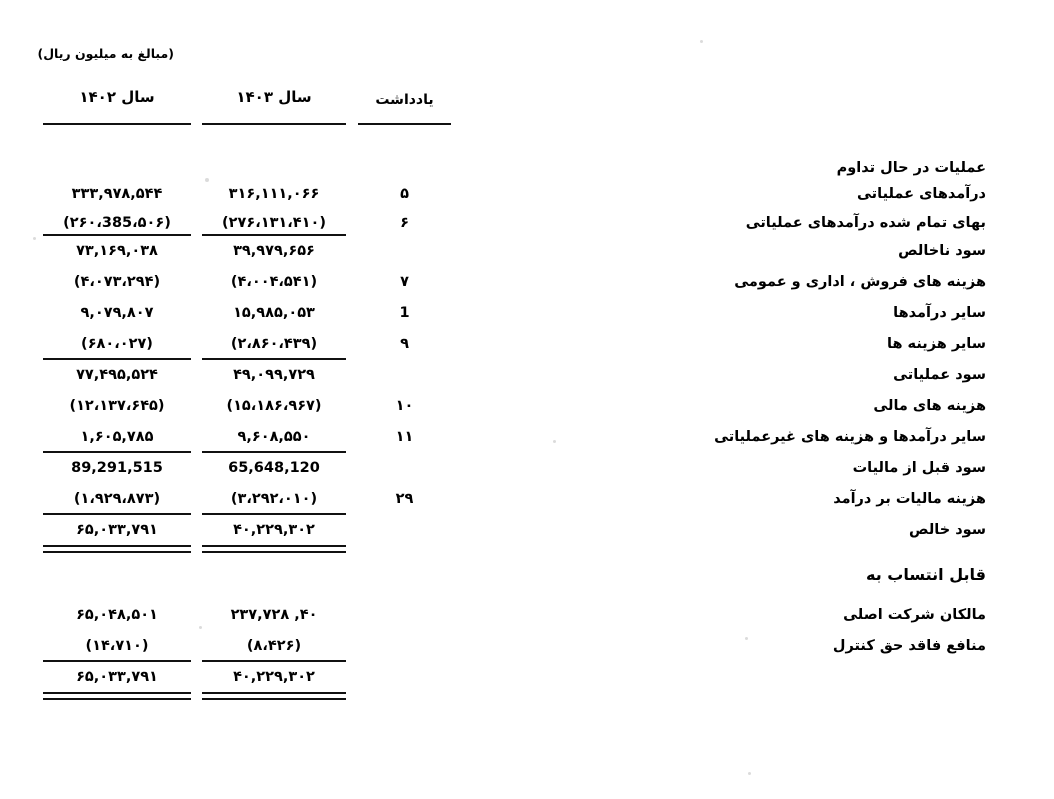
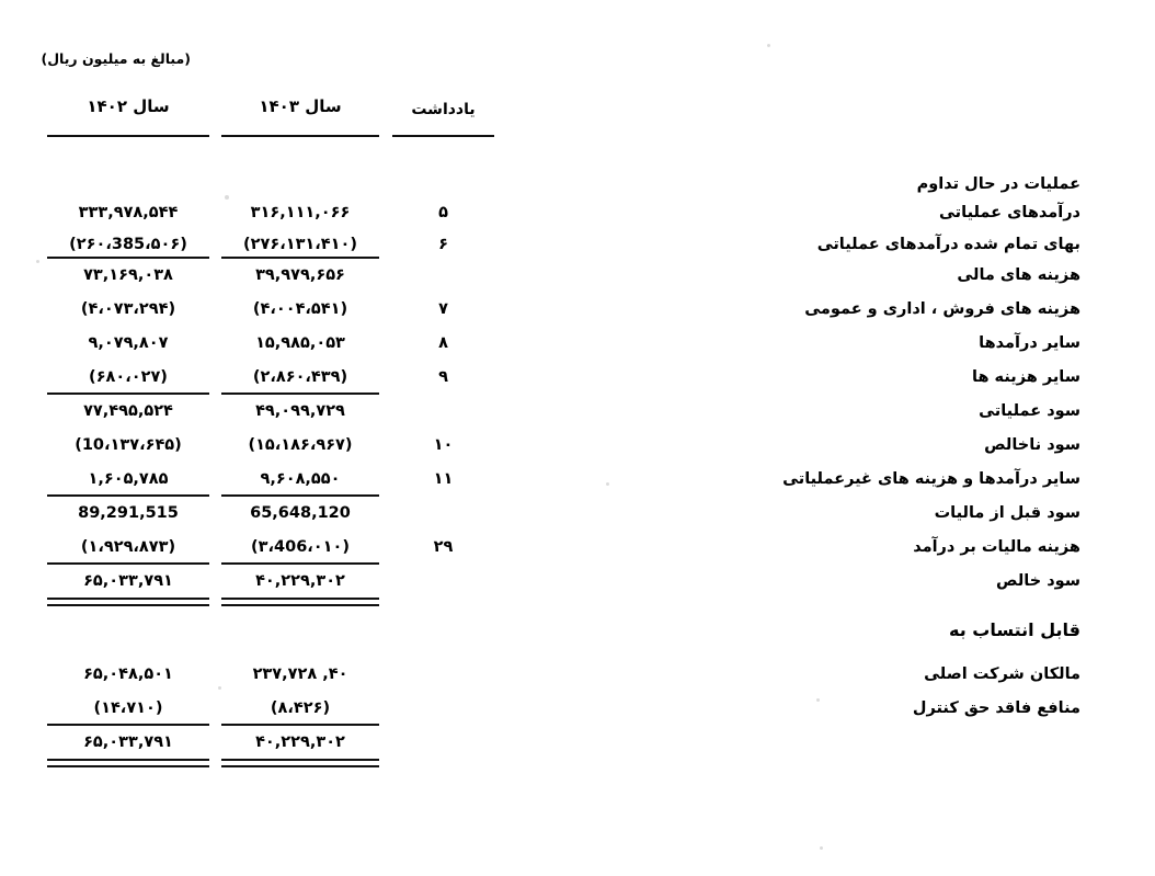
  (مبالغ به میلیون ریال)
  سال ۱۴۰۲
  سال ۱۴۰۳
  یادداشت
  عملیات در حال تداوم
  درآمدهای عملیاتی
  ۵
  ۳۱۶,۱۱۱,۰۶۶
  ۳۳۳,۹۷۸,۵۴۴
  بهای تمام شده درآمدهای عملیاتی
  ۶
  (۲۷۶،۱۳۱،۴۱۰)
  (۲۶۰،385،۵۰۶)
- سود ناخالص
+ هزینه های مالی
  ۳۹,۹۷۹,۶۵۶
  ۷۳,۱۶۹,۰۳۸
  هزینه های فروش ، اداری و عمومی
  ۷
  (۴،۰۰۴،۵۴۱)
  (۴،۰۷۳،۲۹۴)
  سایر درآمدها
- 1
+ ۸
  ۱۵,۹۸۵,۰۵۳
  ۹,۰۷۹,۸۰۷
  سایر هزینه ها
  ۹
  (۲،۸۶۰،۴۳۹)
  (۶۸۰،۰۲۷)
  سود عملیاتی
  ۴۹,۰۹۹,۷۲۹
  ۷۷,۴۹۵,۵۲۴
- هزینه های مالی
+ سود ناخالص
  ۱۰
  (۱۵،۱۸۶،۹۶۷)
- (۱۲،۱۳۷،۶۴۵)
+ (10،۱۳۷،۶۴۵)
  سایر درآمدها و هزینه های غیرعملیاتی
  ۱۱
  ۹,۶۰۸,۵۵۰
  ۱,۶۰۵,۷۸۵
  سود قبل از مالیات
  65,648,120
  89,291,515
  هزینه مالیات بر درآمد
  ۲۹
- (۳،۲۹۲،۰۱۰)
+ (۳،406،۰۱۰)
  (۱،۹۲۹،۸۷۳)
  سود خالص
  ۴۰,۲۲۹,۳۰۲
  ۶۵,۰۳۳,۷۹۱
  قابل انتساب به
  مالکان شرکت اصلی
  ۴۰, ۲۳۷,۷۲۸
  ۶۵,۰۴۸,۵۰۱
  منافع فاقد حق کنترل
  (۸،۴۲۶)
  (۱۴،۷۱۰)
  ۴۰,۲۲۹,۳۰۲
  ۶۵,۰۳۳,۷۹۱
